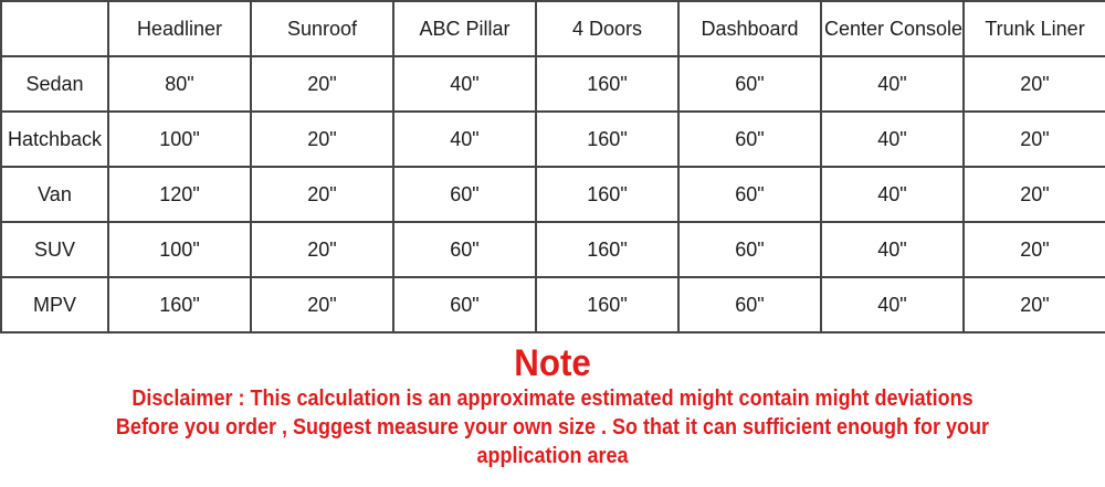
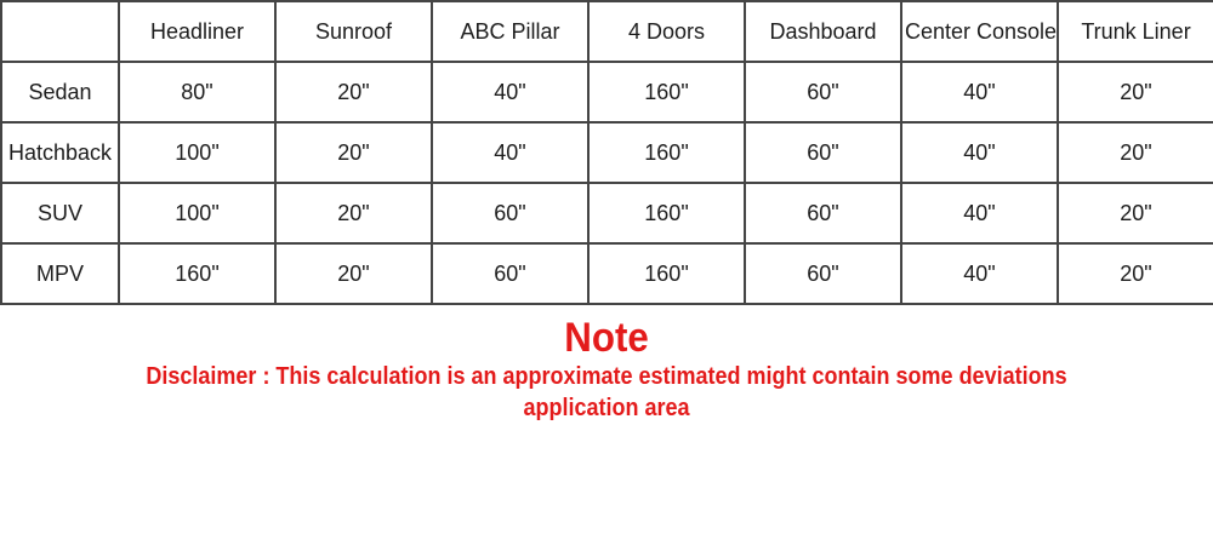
  	Headliner	Sunroof	ABC Pillar	4 Doors	Dashboard	Center Console	Trunk Liner
  Sedan	80"	20"	40"	160"	60"	40"	20"
  Hatchback	100"	20"	40"	160"	60"	40"	20"
- Van	120"	20"	60"	160"	60"	40"	20"
  SUV	100"	20"	60"	160"	60"	40"	20"
  MPV	160"	20"	60"	160"	60"	40"	20"
  Note
- Disclaimer : This calculation is an approximate estimated might contain might deviations
+ Disclaimer : This calculation is an approximate estimated might contain some deviations
- Before you order , Suggest measure your own size . So that it can sufficient enough for your
  application area
